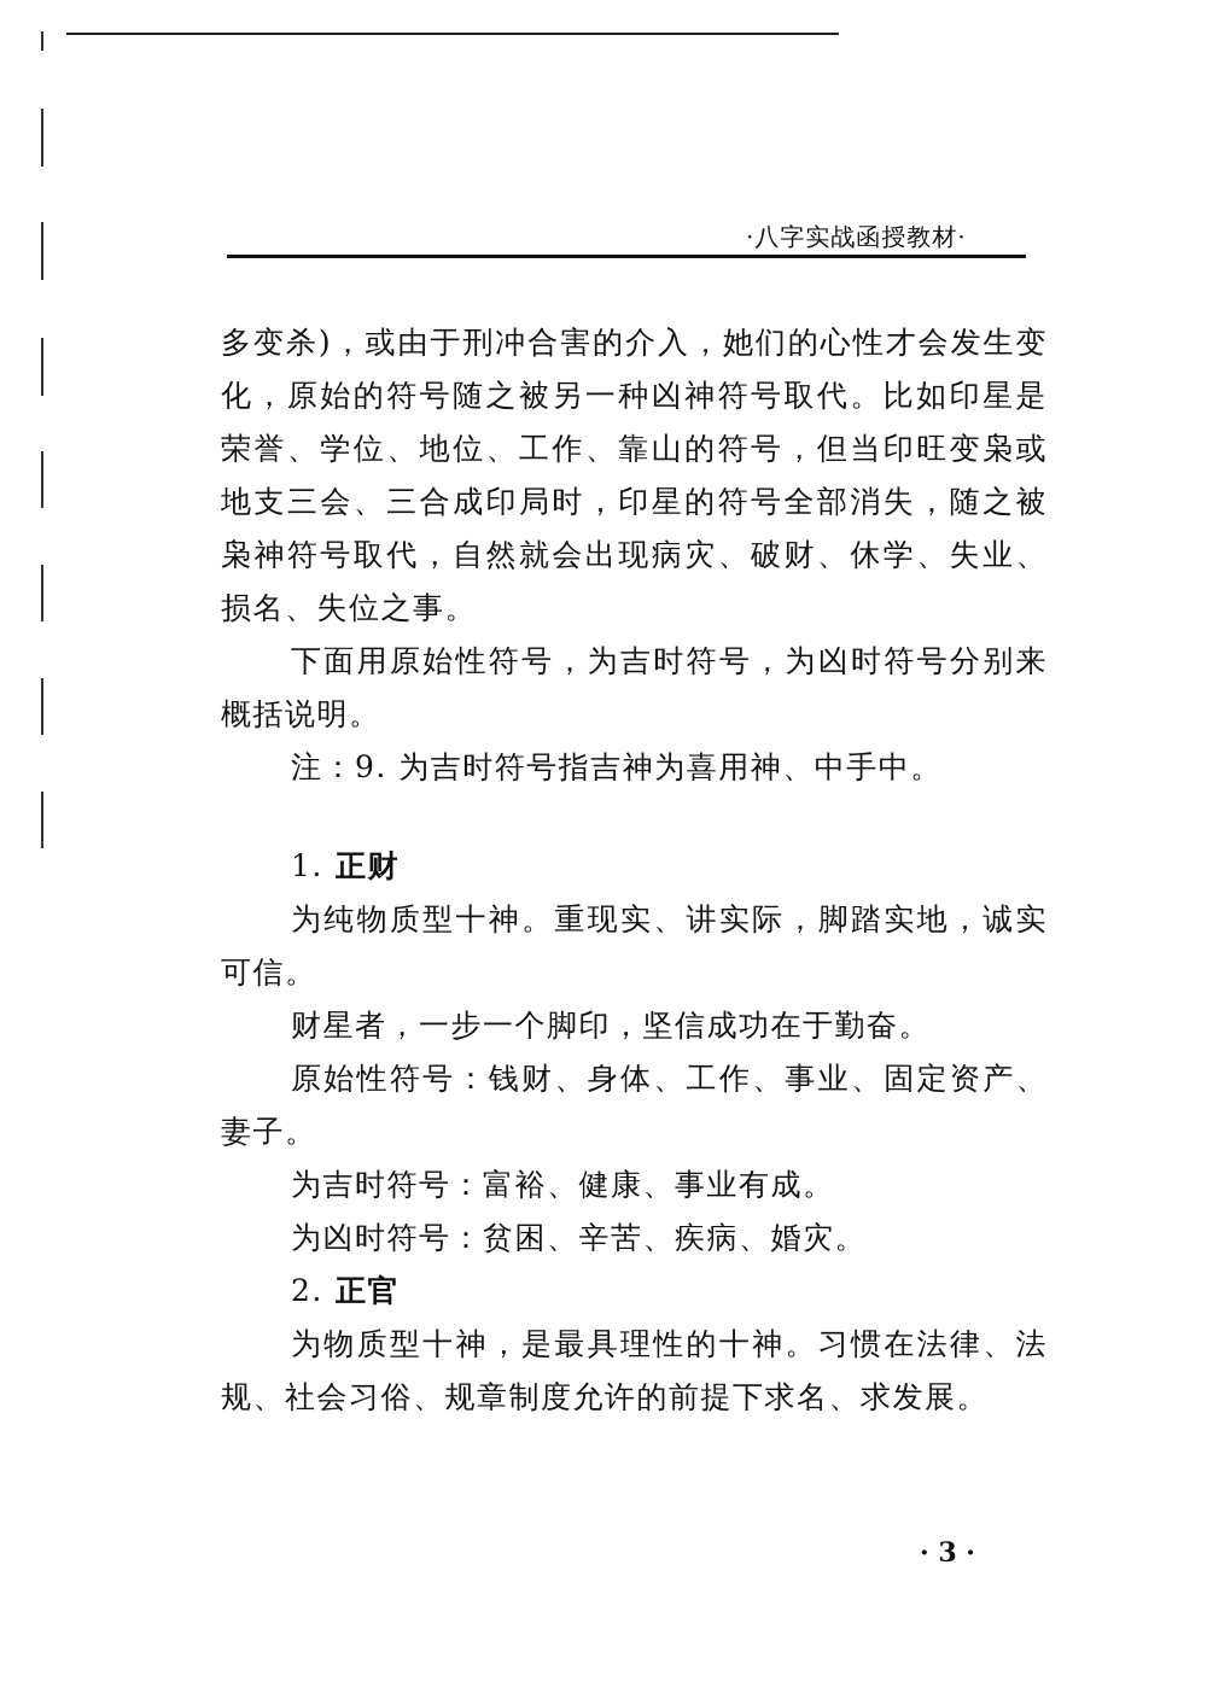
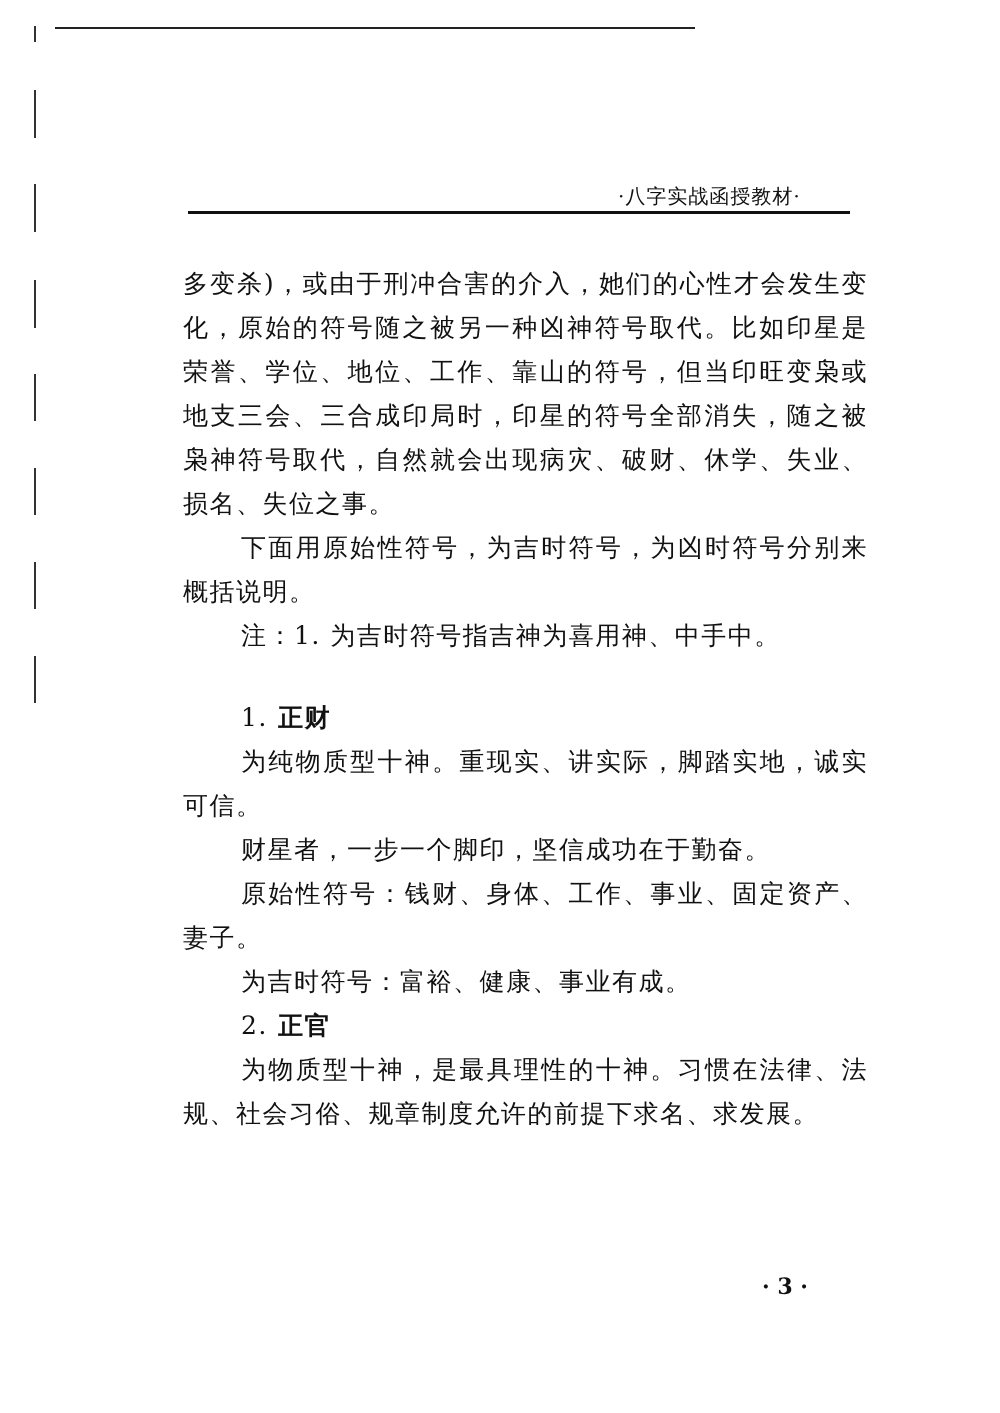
  ·八字实战函授教材·
  多变杀)，或由于刑冲合害的介入，她们的心性才会发生变化，原始的符号随之被另一种凶神符号取代。比如印星是荣誉、学位、地位、工作、靠山的符号，但当印旺变枭或地支三会、三合成印局时，印星的符号全部消失，随之被枭神符号取代，自然就会出现病灾、破财、休学、失业、损名、失位之事。
  下面用原始性符号，为吉时符号，为凶时符号分别来概括说明。
- 注：9. 为吉时符号指吉神为喜用神、中手中。
+ 注：1. 为吉时符号指吉神为喜用神、中手中。
  1. 正财
  为纯物质型十神。重现实、讲实际，脚踏实地，诚实可信。
  财星者，一步一个脚印，坚信成功在于勤奋。
  原始性符号：钱财、身体、工作、事业、固定资产、妻子。
  为吉时符号：富裕、健康、事业有成。
- 为凶时符号：贫困、辛苦、疾病、婚灾。
  2. 正官
  为物质型十神，是最具理性的十神。习惯在法律、法规、社会习俗、规章制度允许的前提下求名、求发展。
  · 3 ·
